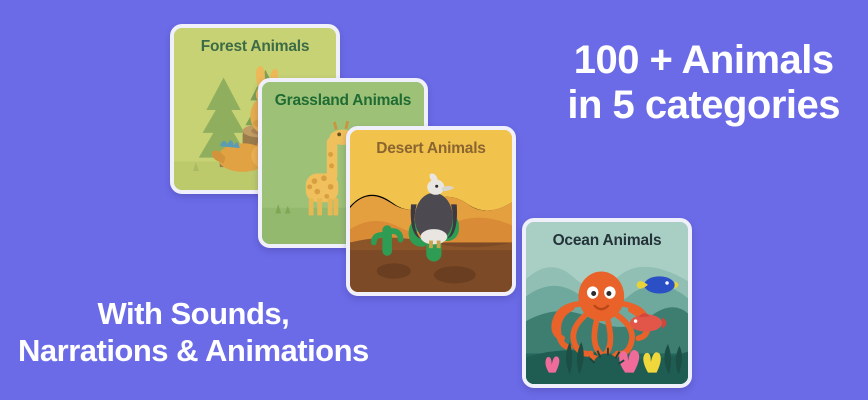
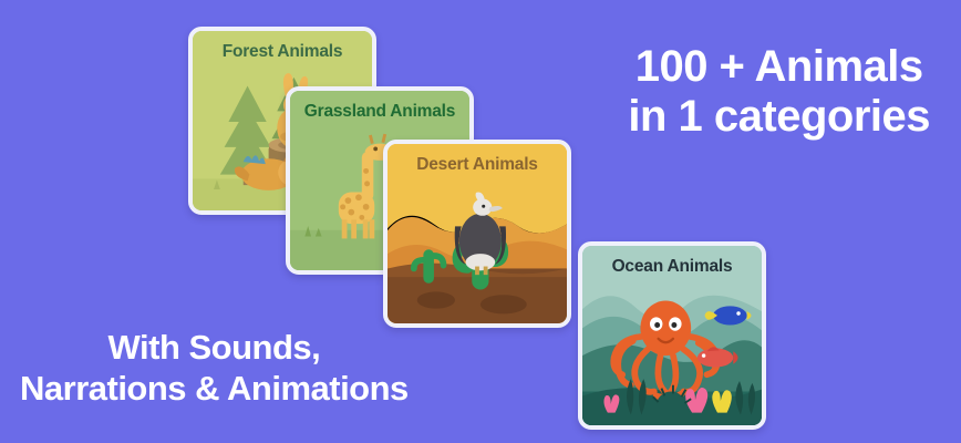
  Forest Animals
  Grassland Animals
  Desert Animals
  Ocean Animals
  100 + Animals
- in 5 categories
+ in 1 categories
  With Sounds,
  Narrations & Animations
